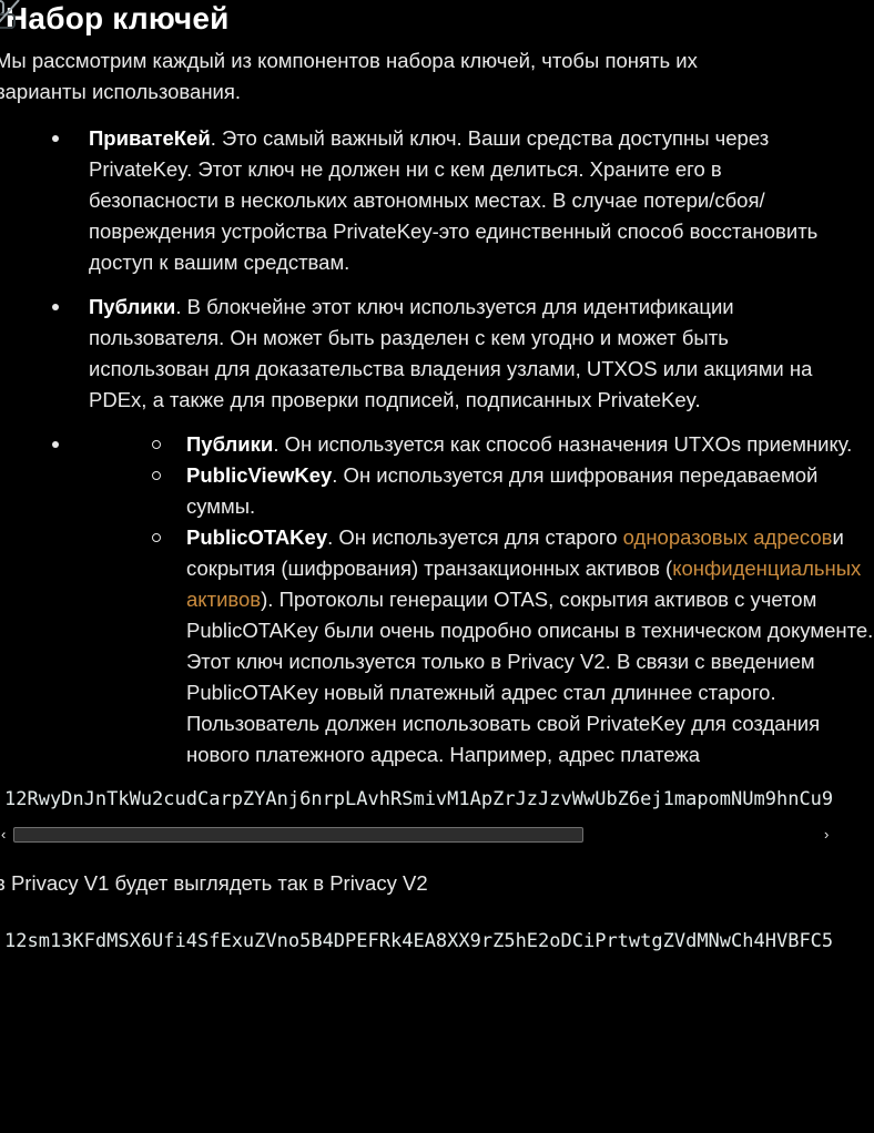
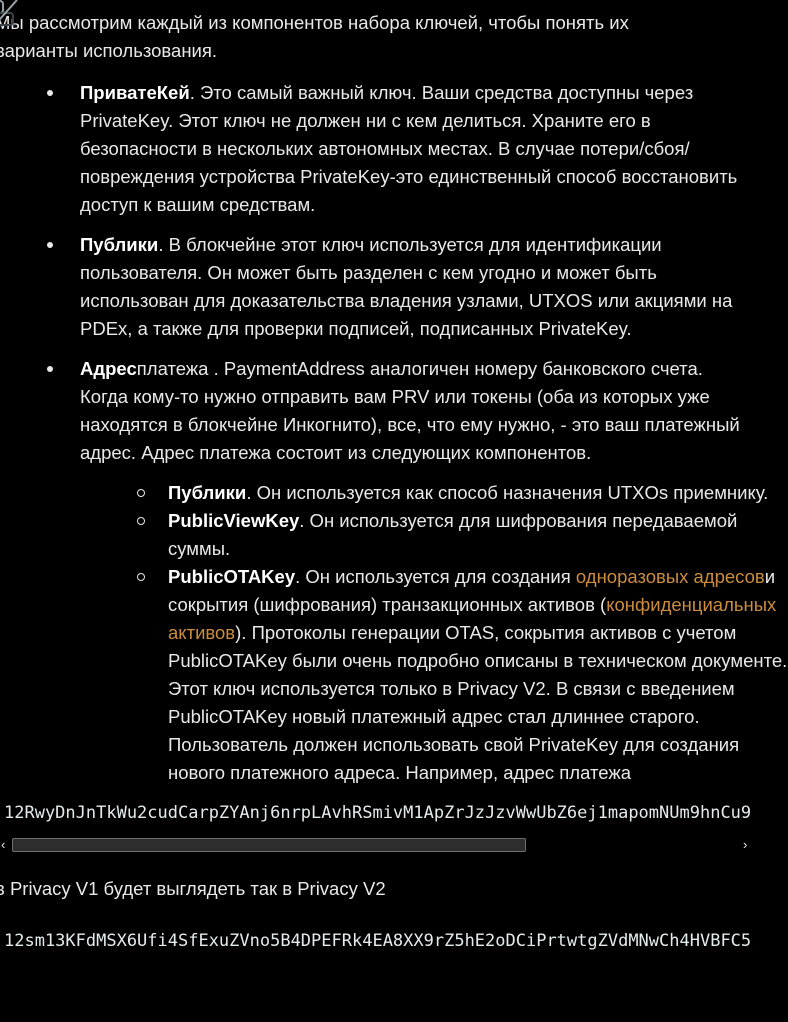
- Набор ключей
  Мы рассмотрим каждый из компонентов набора ключей, чтобы понять их
  арианты использования.
  ПриватеКей. Это самый важный ключ. Ваши средства доступны через
  PrivateKey. Этот ключ не должен ни с кем делиться. Храните его в
  безопасности в нескольких автономных местах. В случае потери/сбоя/
  повреждения устройства PrivateKey-это единственный способ восстановить
  доступ к вашим средствам.
  Публики. В блокчейне этот ключ используется для идентификации
  пользователя. Он может быть разделен с кем угодно и может быть
  использован для доказательства владения узлами, UTXOS или акциями на
  PDEx, а также для проверки подписей, подписанных PrivateKey.
+ Адресплатежа . PaymentAddress аналогичен номеру банковского счета.
+ Когда кому-то нужно отправить вам PRV или токены (оба из которых уже
+ находятся в блокчейне Инкогнито), все, что ему нужно, - это ваш платежный
+ адрес. Адрес платежа состоит из следующих компонентов.
  Публики. Он используется как способ назначения UTXOs приемнику.
  PublicViewKey. Он используется для шифрования передаваемой
  суммы.
- PublicOTAKey. Он используется для старого одноразовых адресови
+ PublicOTAKey. Он используется для создания одноразовых адресови
  сокрытия (шифрования) транзакционных активов (конфиденциальных
  активов). Протоколы генерации OTAS, сокрытия активов с учетом
  PublicOTAKey были очень подробно описаны в техническом документе.
  Этот ключ используется только в Privacy V2. В связи с введением
  PublicOTAKey новый платежный адрес стал длиннее старого.
  Пользователь должен использовать свой PrivateKey для создания
  нового платежного адреса. Например, адрес платежа
  12RwyDnJnTkWu2cudCarpZYAnj6nrpLAvhRSmivM1ApZrJzJzvWwUbZ6ej1mapomNUm9hnCu9
  ‹
  ›
  Privacy V1 будет выглядеть так в Privacy V2
  12sm13KFdMSX6Ufi4SfExuZVno5B4DPEFRk4EA8XX9rZ5hE2oDCiPrtwtgZVdMNwCh4HVBFC5
